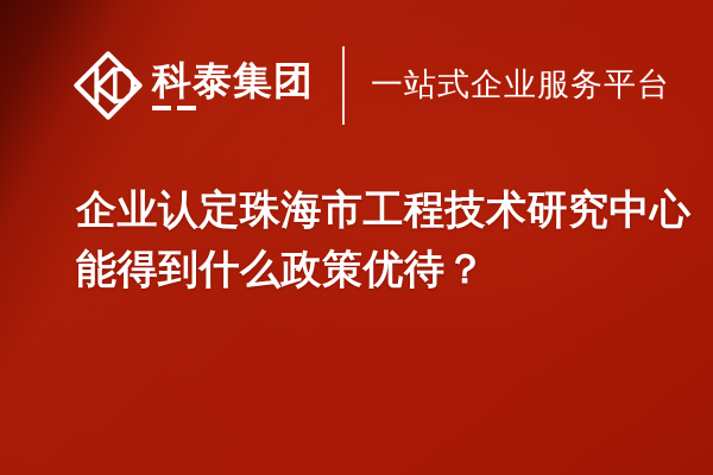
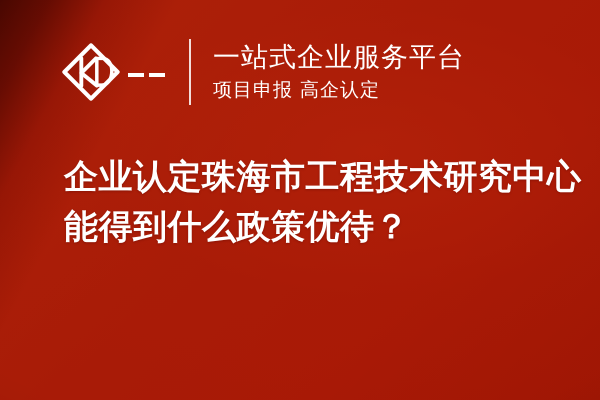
- 科泰集团
  一站式企业服务平台
+ 项目申报 高企认定
  企业认定珠海市工程技术研究中心
  能得到什么政策优待？
